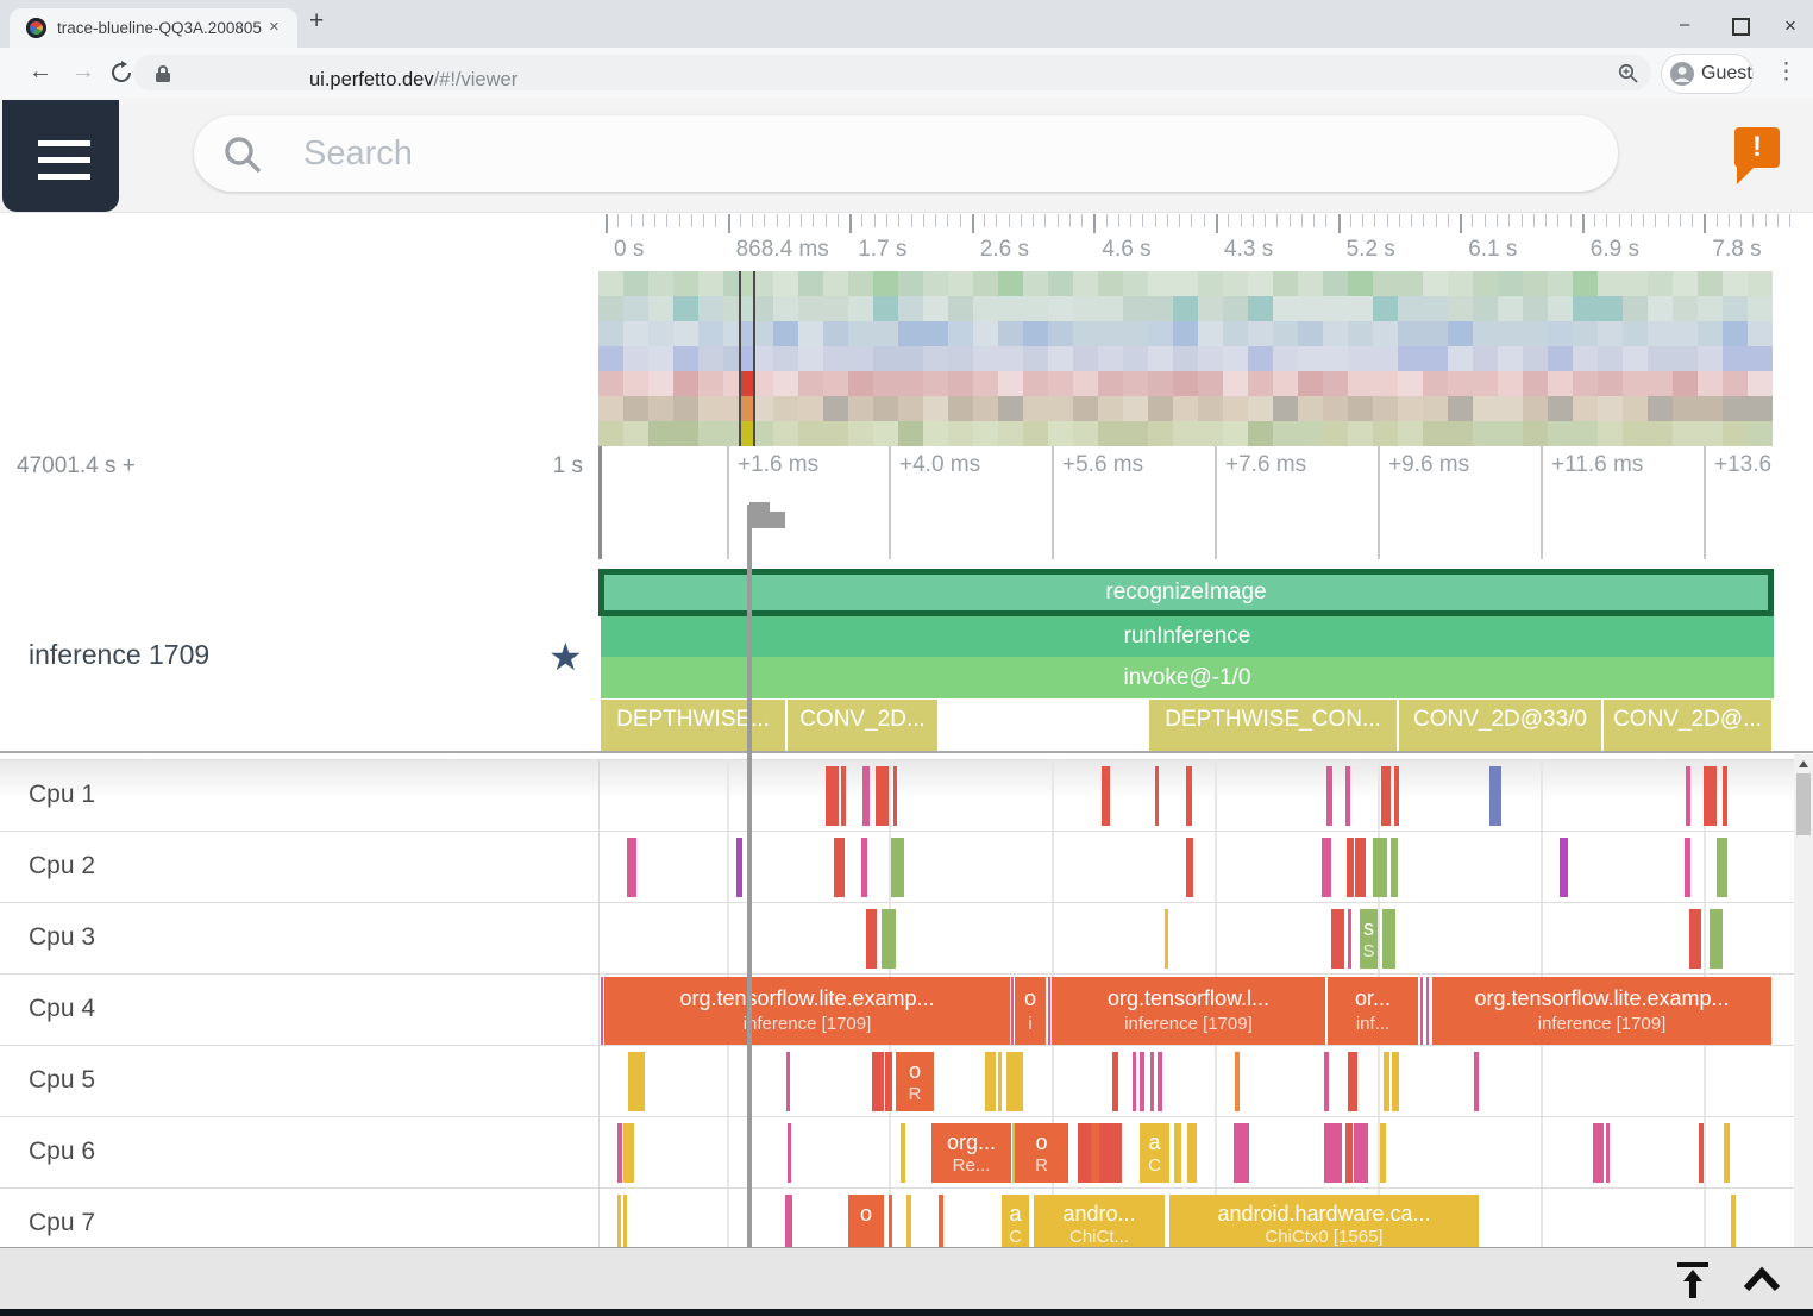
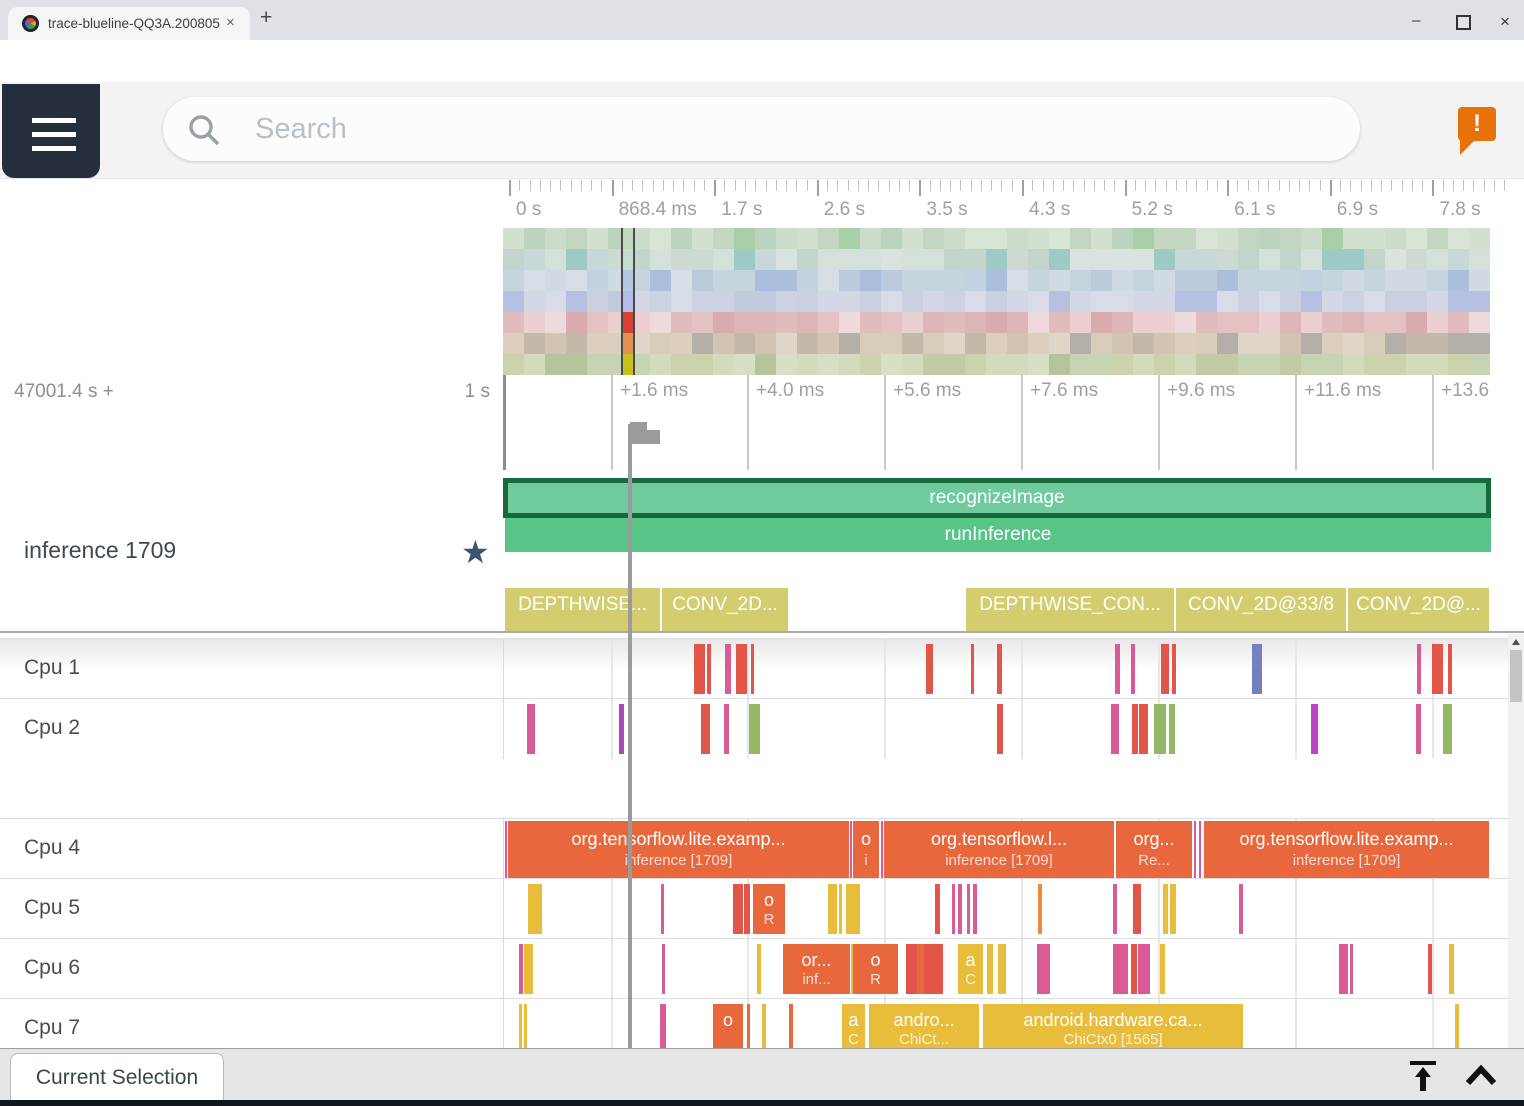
  trace-blueline-QQ3A.200805
  ×
  +
  –
  ×
- ←
- →
- ui.perfetto.dev/#!/viewer
- Guest
- ⋮
  Search
  !
  0 s
  868.4 ms
  1.7 s
  2.6 s
- 4.6 s
+ 3.5 s
  4.3 s
  5.2 s
  6.1 s
  6.9 s
  7.8 s
  47001.4 s +
  1 s
  +1.6 ms
  +4.0 ms
  +5.6 ms
  +7.6 ms
  +9.6 ms
  +11.6 ms
  +13.6
  inference 1709
  ★
  recognizeImage
  runInference
- invoke@-1/0
  DEPTHWISE...
  CONV_2D...
  DEPTHWISE_CON...
- CONV_2D@33/0
+ CONV_2D@33/8
  CONV_2D@...
  Cpu 1
  Cpu 2
- Cpu 3
- s
- S
  Cpu 4
  org.tenorflow.lite.examp...
  inference [1709]
  o
  i
  org.tensorflow.l...
  inference [1709]
- or...
+ org...
- inf...
+ Re...
  org.tensorflow.lite.examp...
  inference [1709]
  Cpu 5
  o
  R
  Cpu 6
- org...
+ or...
- Re...
+ inf...
  o
  R
  a
  C
  Cpu 7
  o
  a
  C
  andro...
  ChiCt...
  android.hardware.ca...
  ChiCtx0 [1565]
+ Current Selection
